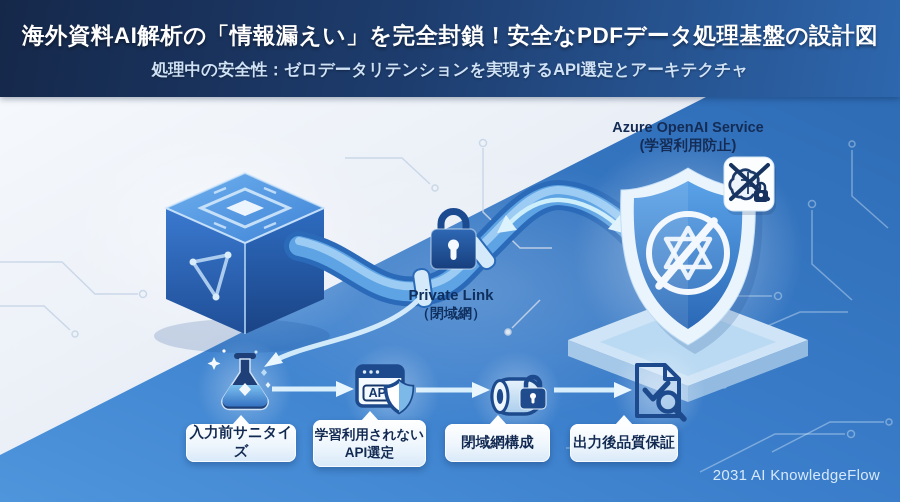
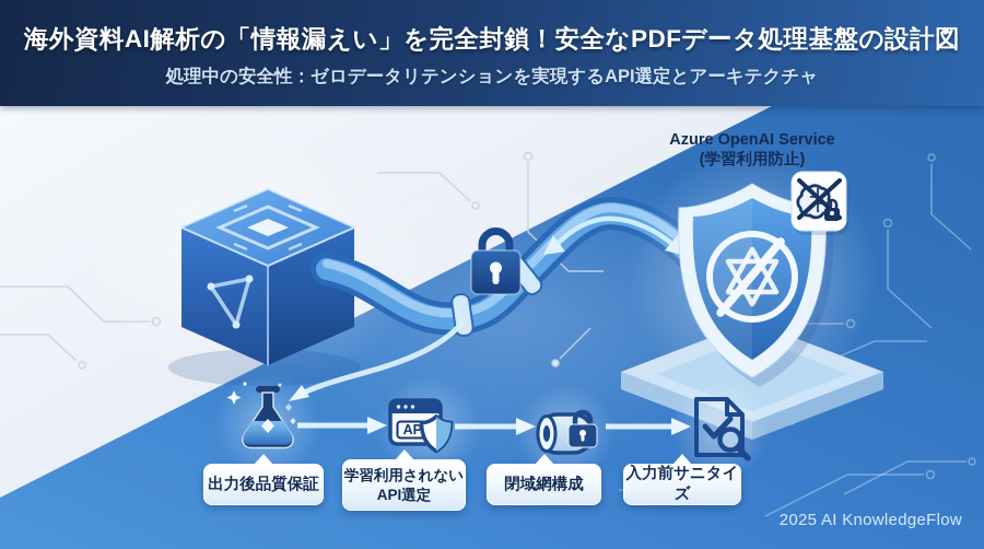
  海外資料AI解析の「情報漏えい」を完全封鎖！安全なPDFデータ処理基盤の設計図
  処理中の安全性：ゼロデータリテンションを実現するAPI選定とアーキテクチャ
  Azure OpenAI Service
  (学習利用防止)
- Private Link
- （閉域網）
- 入力前サニタイズ
+ 出力後品質保証
  学習利用されない
  API選定
  閉域網構成
- 出力後品質保証
+ 入力前サニタイズ
- 2031 AI KnowledgeFlow
+ 2025 AI KnowledgeFlow
